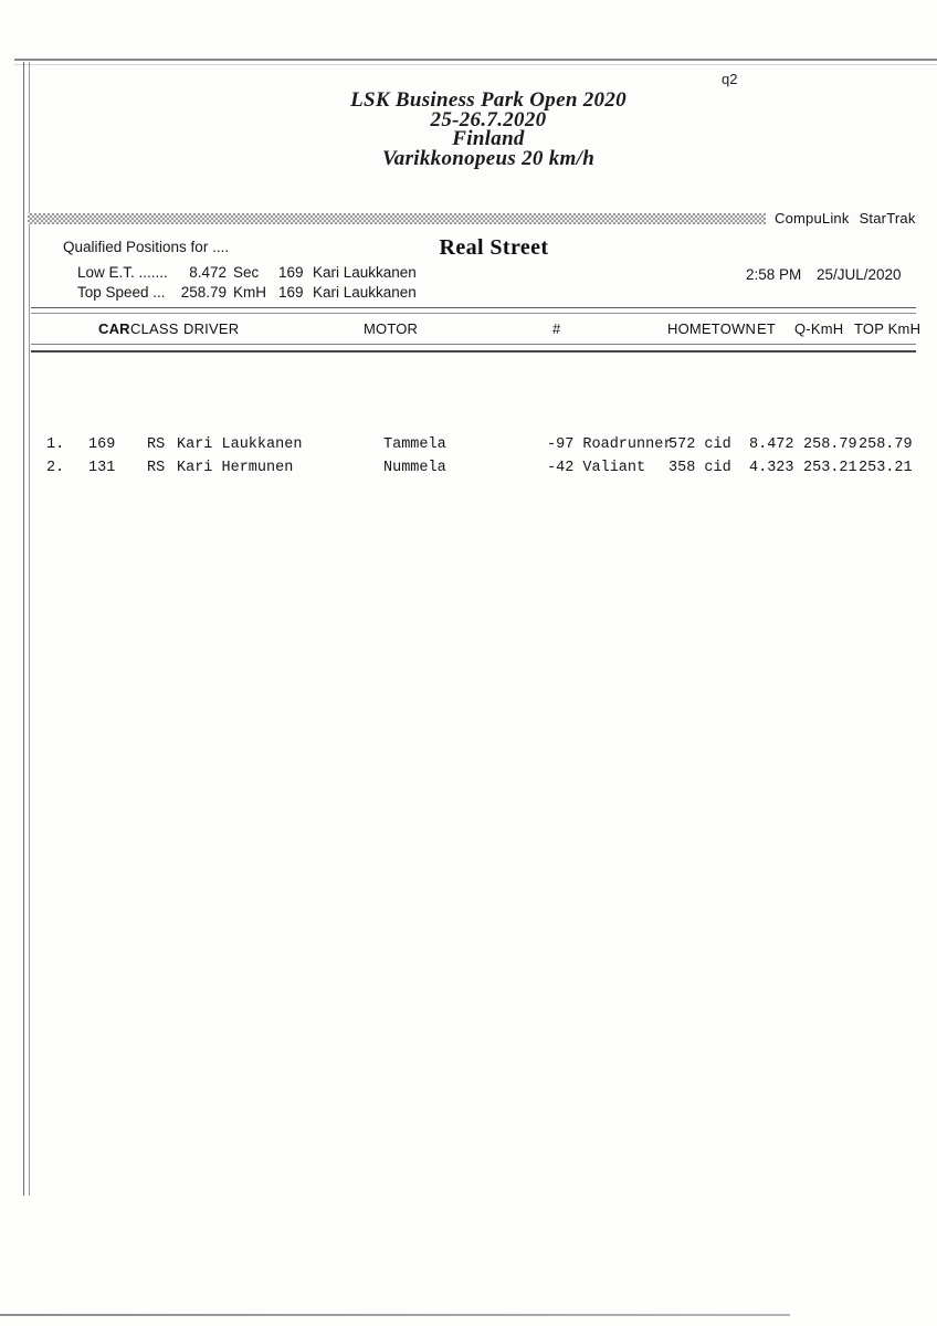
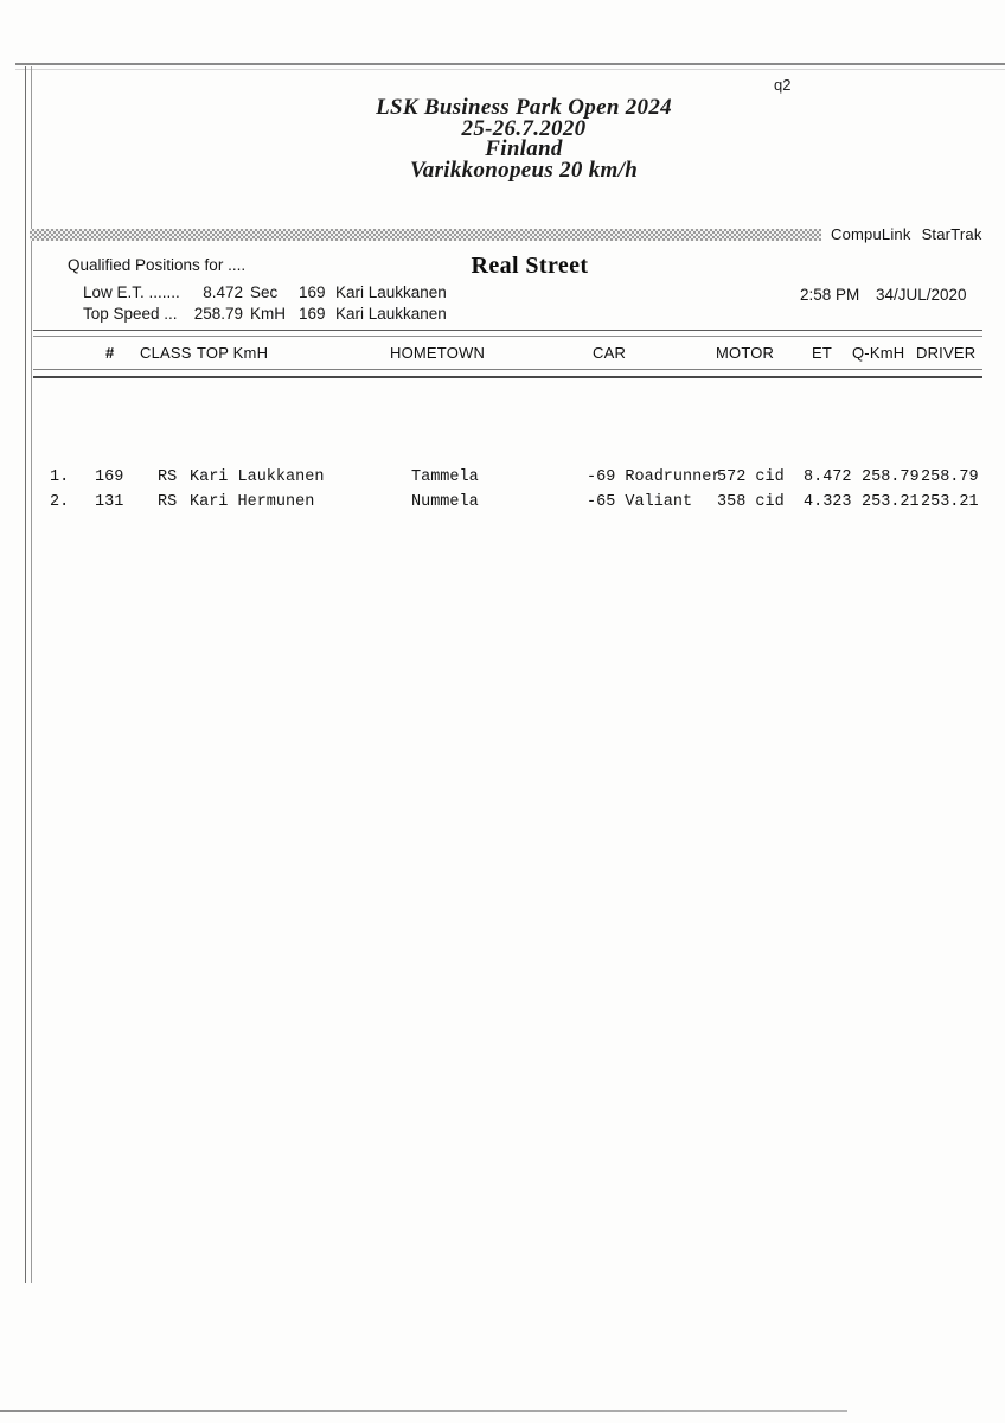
  q2
- LSK Business Park Open 2020
+ LSK Business Park Open 2024
  25-26.7.2020
  Finland
  Varikkonopeus 20 km/h
  CompuLink StarTrak
  Qualified Positions for ....
  Real Street
  Low E.T. .......
  8.472
  Sec
  169
  Kari Laukkanen
  Top Speed ...
  258.79
  KmH
  169
  Kari Laukkanen
  2:58 PM
- 25/JUL/2020
+ 34/JUL/2020
- CAR
+ #
  CLASS
- DRIVER
+ TOP KmH
- MOTOR
+ HOMETOWN
- #
+ CAR
- HOMETOWN
+ MOTOR
  ET
  Q-KmH
- TOP KmH
+ DRIVER
  1.
  169
  RS
  Kari Laukkanen
  Tammela
- -97 Roadrunner
+ -69 Roadrunner
  572 cid
  8.472
  258.79
  258.79
  2.
  131
  RS
  Kari Hermunen
  Nummela
- -42 Valiant
+ -65 Valiant
  358 cid
  4.323
  253.21
  253.21
